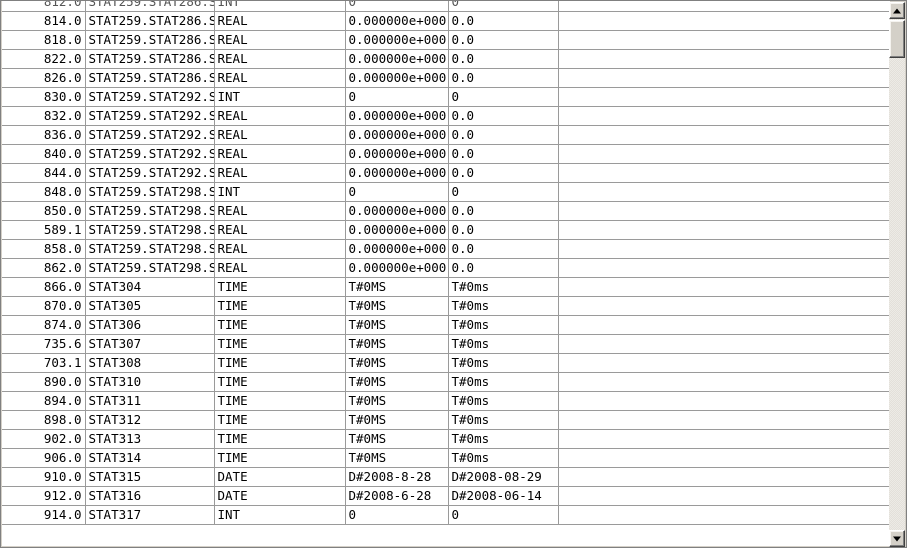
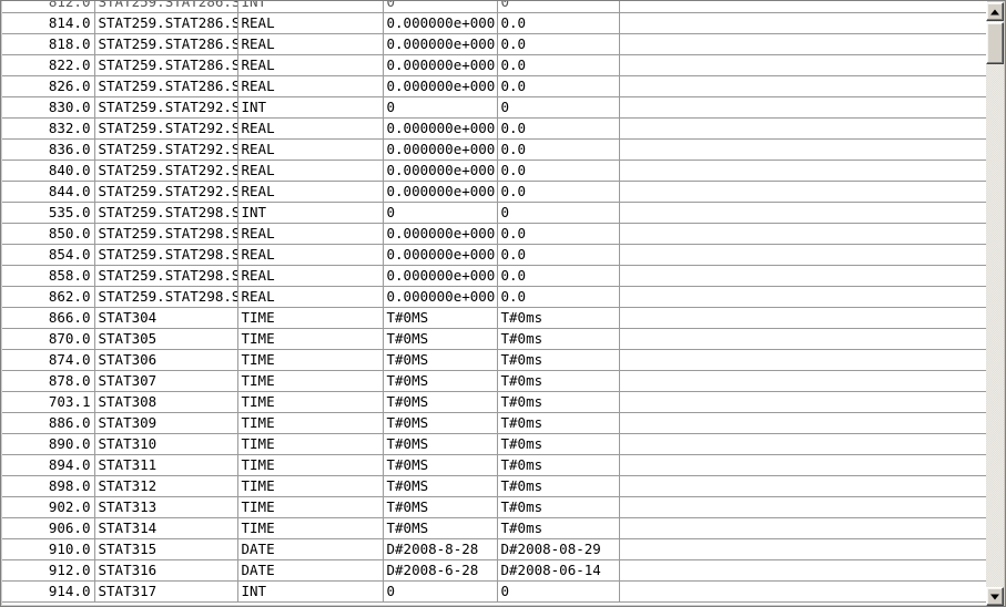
  812.0	STAT259.STAT286.S	INT	0	0
  814.0	STAT259.STAT286.S	REAL	0.000000e+000	0.0
  818.0	STAT259.STAT286.S	REAL	0.000000e+000	0.0
  822.0	STAT259.STAT286.S	REAL	0.000000e+000	0.0
  826.0	STAT259.STAT286.S	REAL	0.000000e+000	0.0
  830.0	STAT259.STAT292.S	INT	0	0
  832.0	STAT259.STAT292.S	REAL	0.000000e+000	0.0
  836.0	STAT259.STAT292.S	REAL	0.000000e+000	0.0
  840.0	STAT259.STAT292.S	REAL	0.000000e+000	0.0
  844.0	STAT259.STAT292.S	REAL	0.000000e+000	0.0
- 848.0	STAT259.STAT298.S	INT	0	0
+ 535.0	STAT259.STAT298.S	INT	0	0
  850.0	STAT259.STAT298.S	REAL	0.000000e+000	0.0
- 589.1	STAT259.STAT298.S	REAL	0.000000e+000	0.0
+ 854.0	STAT259.STAT298.S	REAL	0.000000e+000	0.0
  858.0	STAT259.STAT298.S	REAL	0.000000e+000	0.0
  862.0	STAT259.STAT298.S	REAL	0.000000e+000	0.0
  866.0	STAT304	TIME	T#0MS	T#0ms
  870.0	STAT305	TIME	T#0MS	T#0ms
  874.0	STAT306	TIME	T#0MS	T#0ms
- 735.6	STAT307	TIME	T#0MS	T#0ms
+ 878.0	STAT307	TIME	T#0MS	T#0ms
  703.1	STAT308	TIME	T#0MS	T#0ms
+ 886.0	STAT309	TIME	T#0MS	T#0ms
  890.0	STAT310	TIME	T#0MS	T#0ms
  894.0	STAT311	TIME	T#0MS	T#0ms
  898.0	STAT312	TIME	T#0MS	T#0ms
  902.0	STAT313	TIME	T#0MS	T#0ms
  906.0	STAT314	TIME	T#0MS	T#0ms
  910.0	STAT315	DATE	D#2008-8-28	D#2008-08-29
  912.0	STAT316	DATE	D#2008-6-28	D#2008-06-14
  914.0	STAT317	INT	0	0
